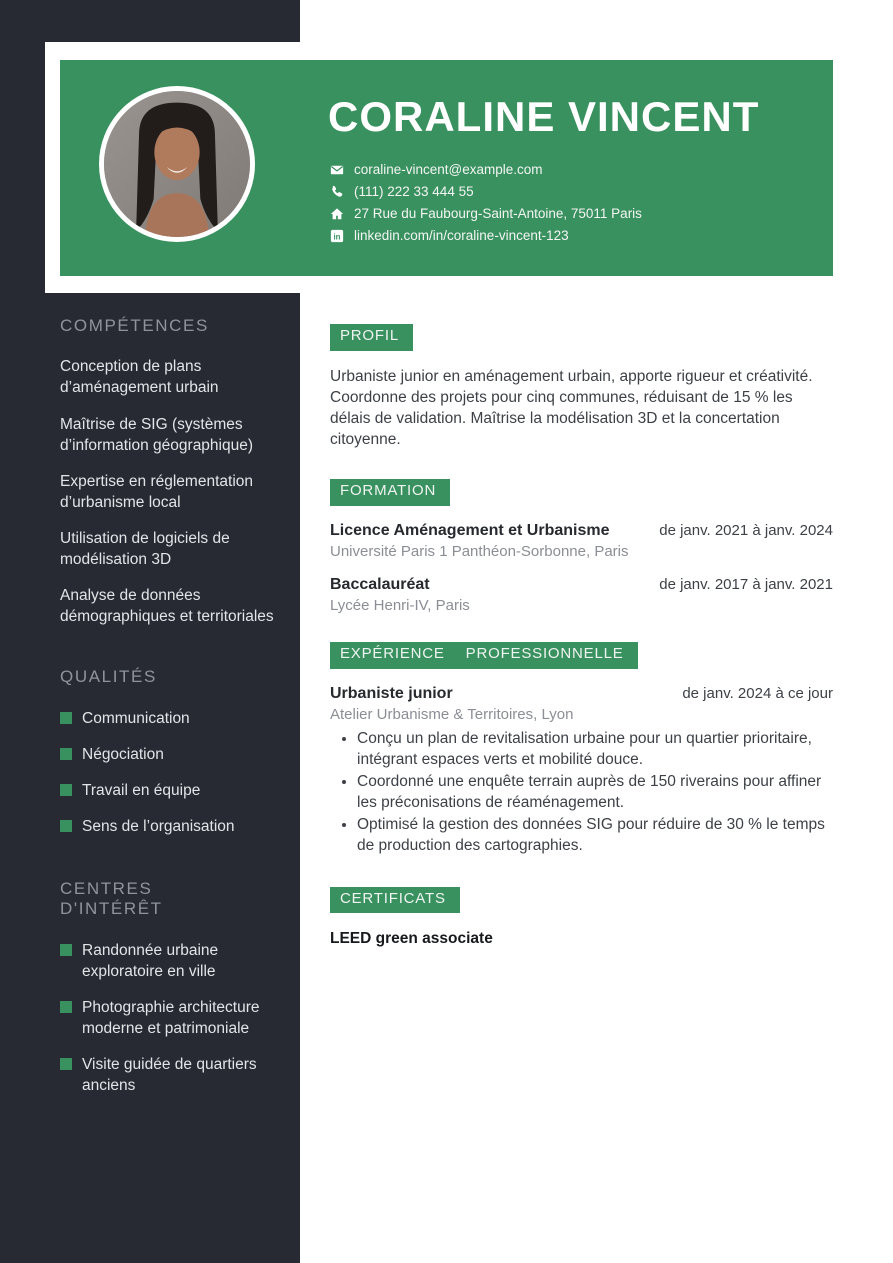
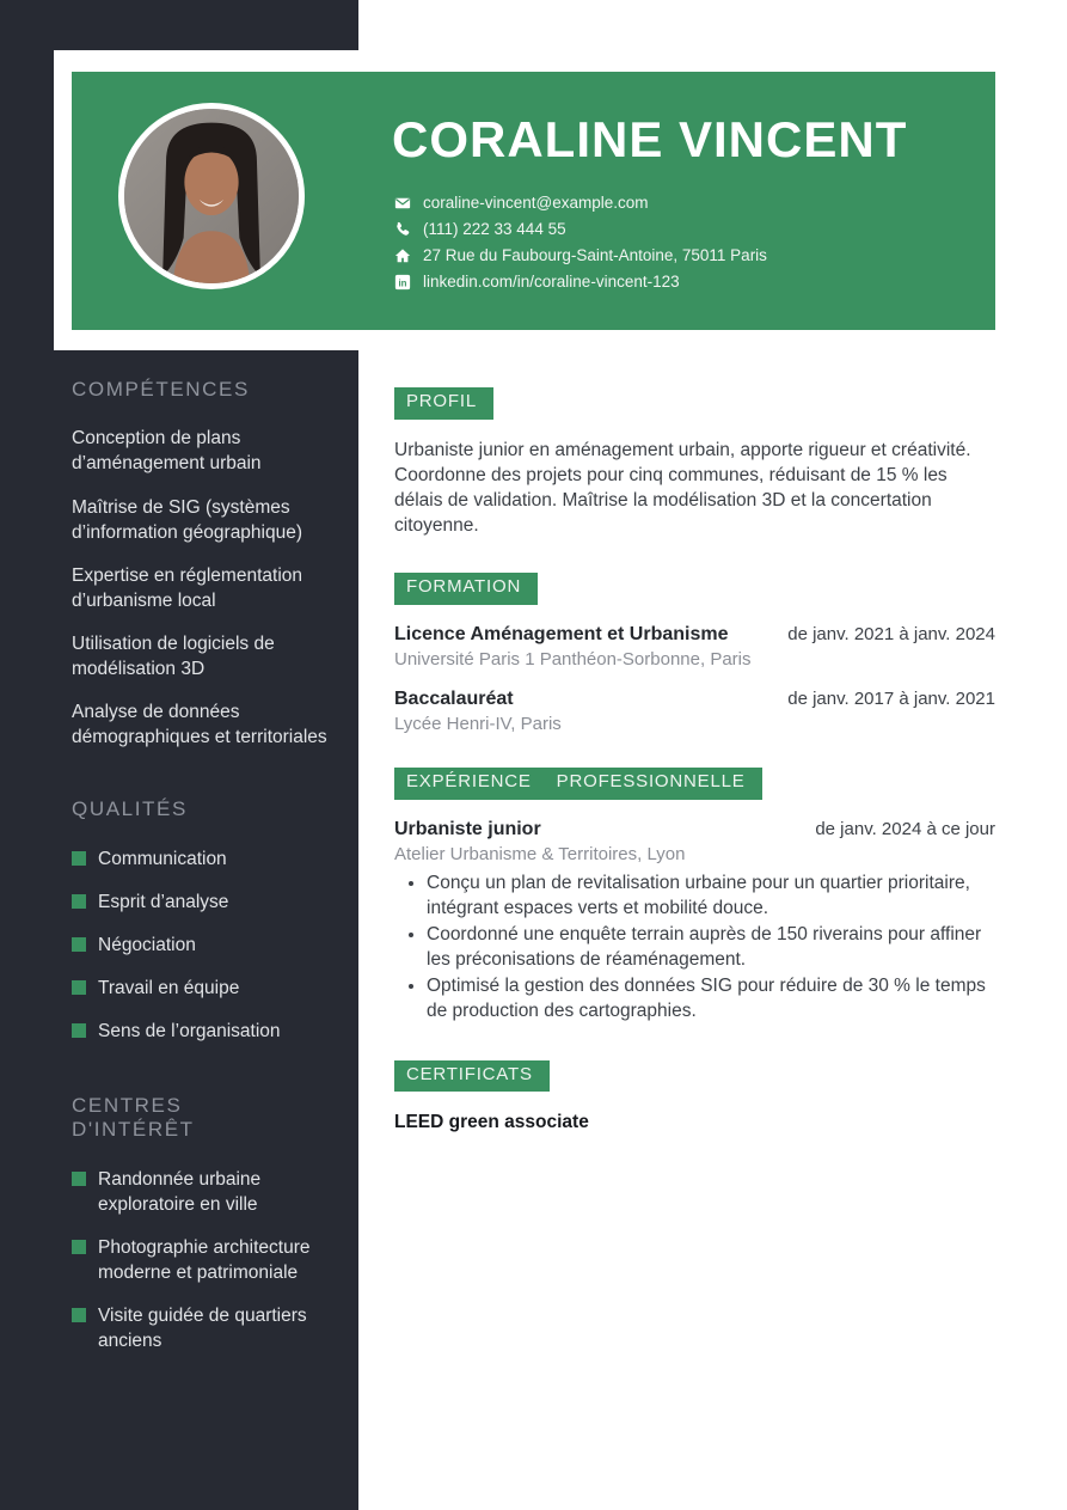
  CORALINE VINCENT
  coraline-vincent@example.com
  (111) 222 33 444 55
  27 Rue du Faubourg-Saint-Antoine, 75011 Paris
  in
  linkedin.com/in/coraline-vincent-123
  COMPÉTENCES
  Conception de plans d’aménagement urbain
  Maîtrise de SIG (systèmes d’information géographique)
  Expertise en réglementation d’urbanisme local
  Utilisation de logiciels de modélisation 3D
  Analyse de données démographiques et territoriales
  QUALITÉS
  Communication
+ Esprit d’analyse
  Négociation
  Travail en équipe
  Sens de l’organisation
  CENTRES D'INTÉRÊT
  Randonnée urbaine exploratoire en ville
  Photographie architecture moderne et patrimoniale
  Visite guidée de quartiers anciens
  PROFIL
  Urbaniste junior en aménagement urbain, apporte rigueur et créativité. Coordonne des projets pour cinq communes, réduisant de 15 % les délais de validation. Maîtrise la modélisation 3D et la concertation citoyenne.
  FORMATION
  Licence Aménagement et Urbanisme
  de janv. 2021 à janv. 2024
  Université Paris 1 Panthéon-Sorbonne, Paris
  Baccalauréat
  de janv. 2017 à janv. 2021
  Lycée Henri-IV, Paris
  EXPÉRIENCE PROFESSIONNELLE
  Urbaniste junior
  de janv. 2024 à ce jour
  Atelier Urbanisme & Territoires, Lyon
  Conçu un plan de revitalisation urbaine pour un quartier prioritaire, intégrant espaces verts et mobilité douce.
  Coordonné une enquête terrain auprès de 150 riverains pour affiner les préconisations de réaménagement.
  Optimisé la gestion des données SIG pour réduire de 30 % le temps de production des cartographies.
  CERTIFICATS
  LEED green associate
